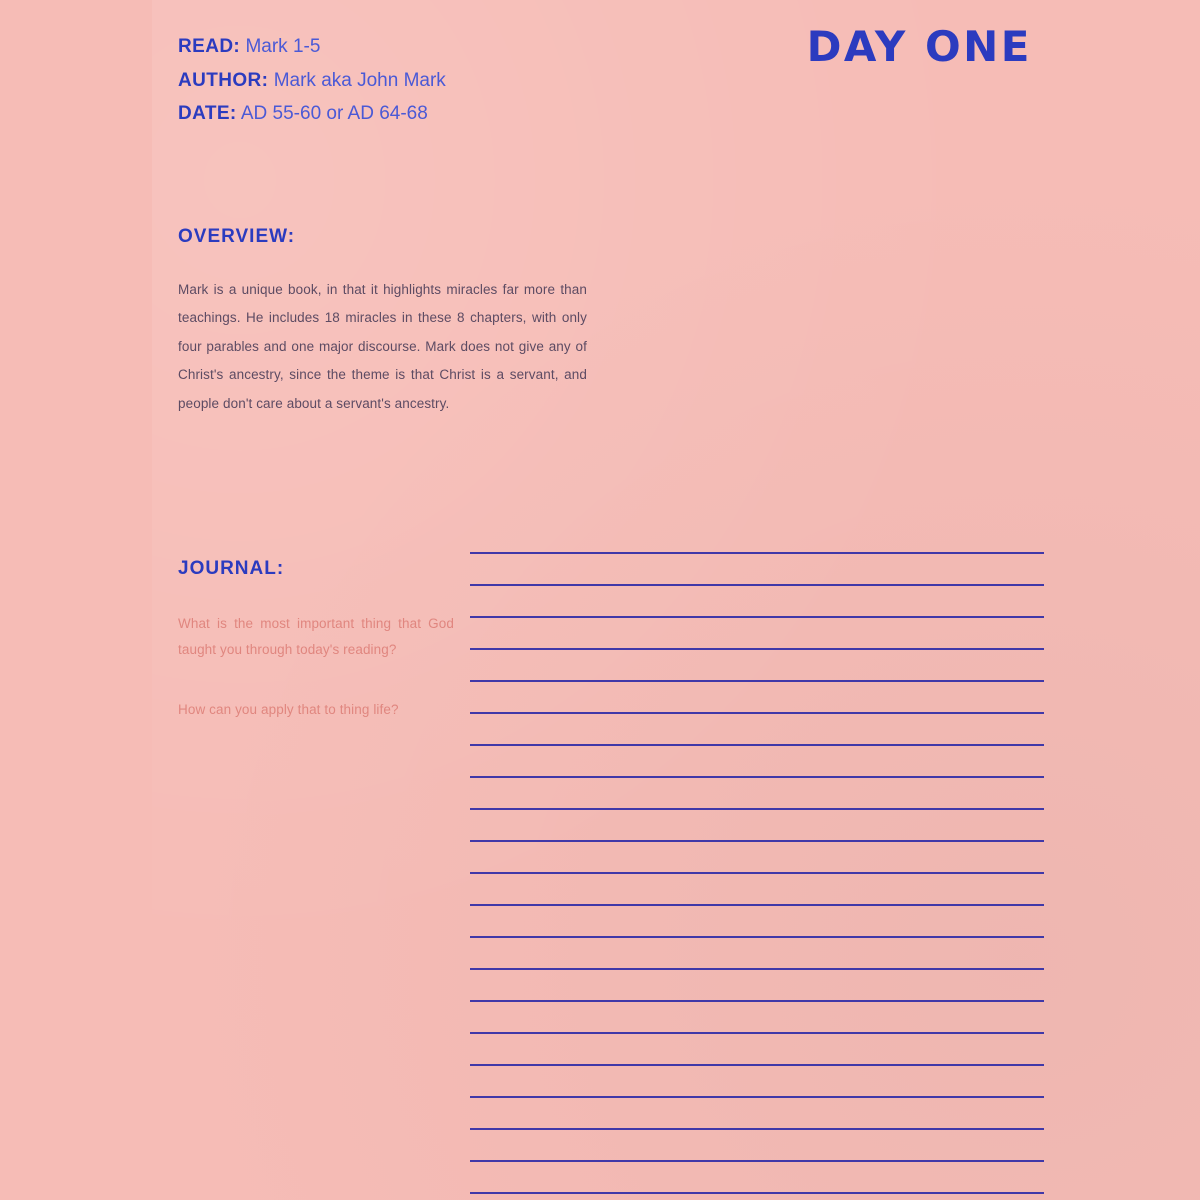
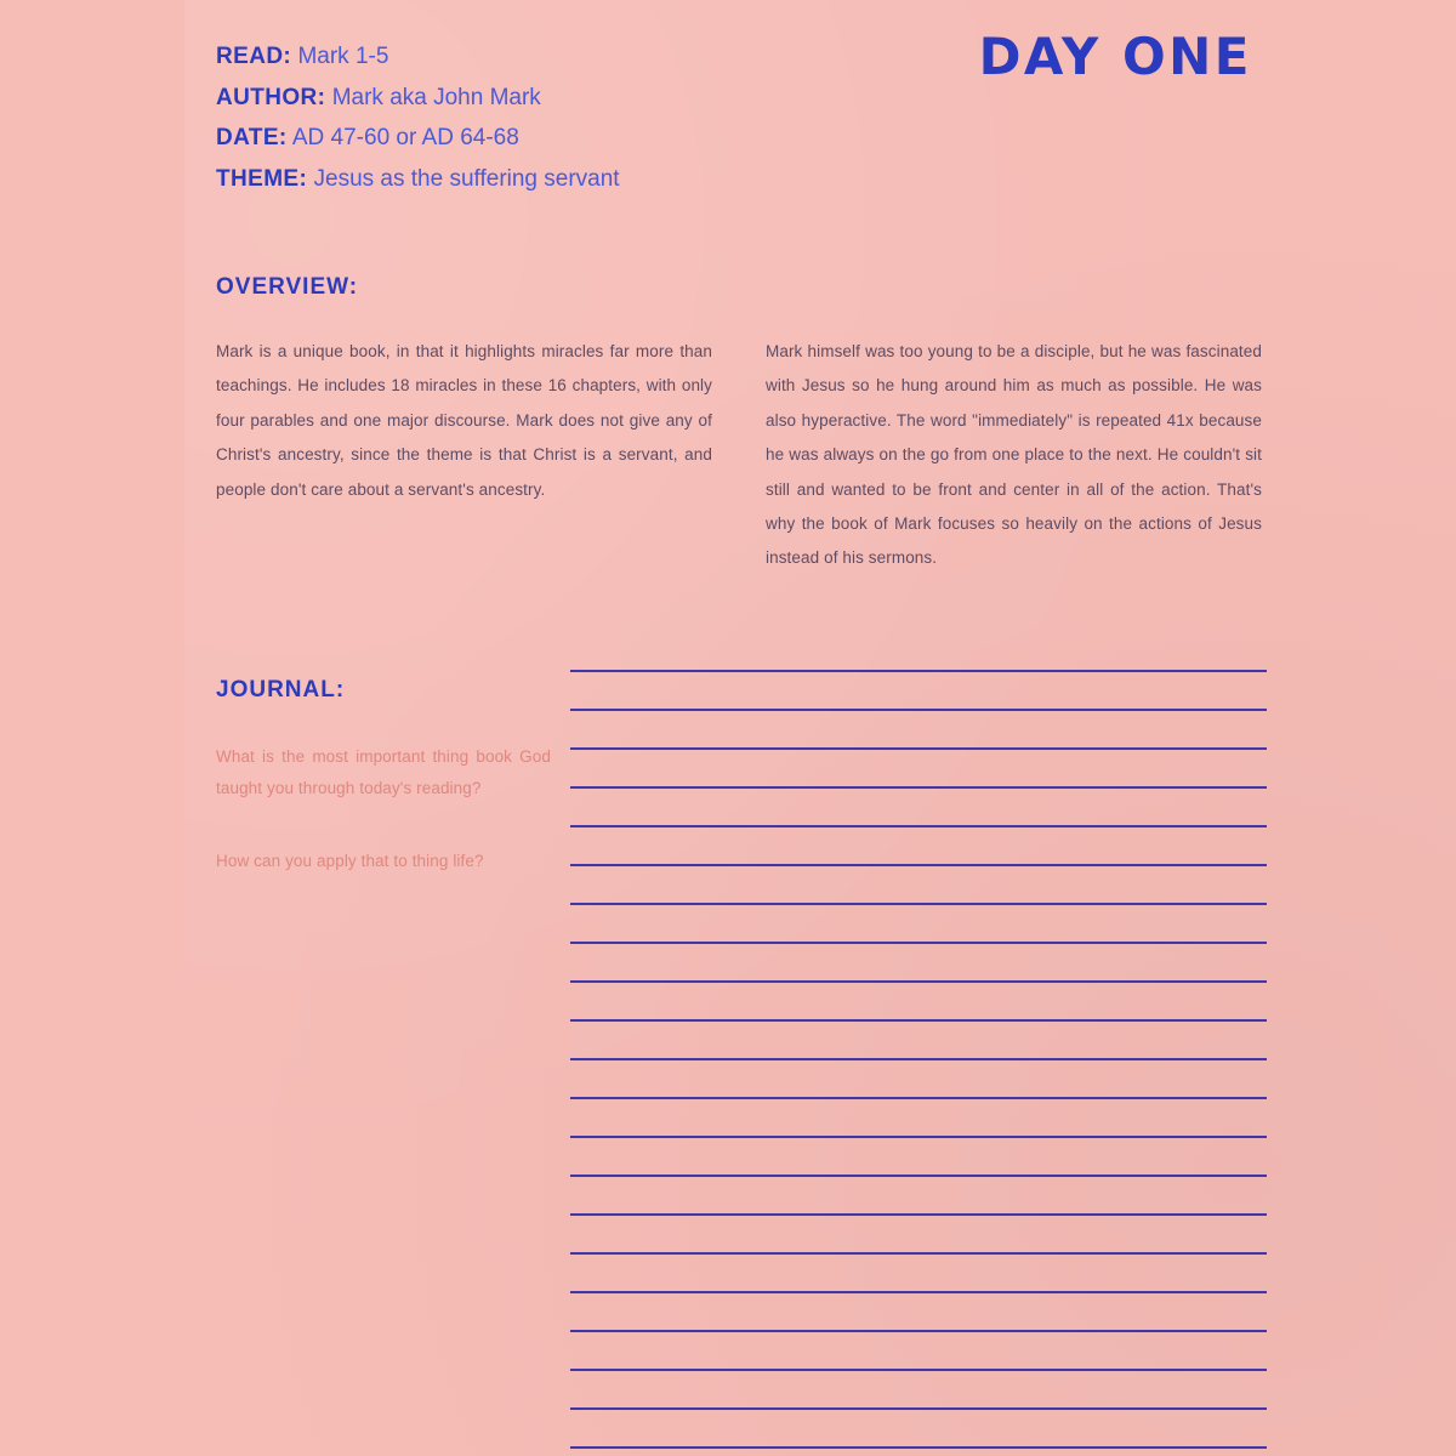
  DAY ONE
  READ: Mark 1-5
  AUTHOR: Mark aka John Mark
- DATE: AD 55-60 or AD 64-68
+ DATE: AD 47-60 or AD 64-68
+ THEME: Jesus as the suffering servant
  OVERVIEW:
- Mark is a unique book, in that it highlights miracles far more than teachings. He includes 18 miracles in these 8 chapters, with only four parables and one major discourse. Mark does not give any of Christ's ancestry, since the theme is that Christ is a servant, and people don't care about a servant's ancestry.
+ Mark is a unique book, in that it highlights miracles far more than teachings. He includes 18 miracles in these 16 chapters, with only four parables and one major discourse. Mark does not give any of Christ's ancestry, since the theme is that Christ is a servant, and people don't care about a servant's ancestry.
+ Mark himself was too young to be a disciple, but he was fascinated with Jesus so he hung around him as much as possible. He was also hyperactive. The word "immediately" is repeated 41x because he was always on the go from one place to the next. He couldn't sit still and wanted to be front and center in all of the action. That's why the book of Mark focuses so heavily on the actions of Jesus instead of his sermons.
  JOURNAL:
- What is the most important thing that God taught you through today's reading?
+ What is the most important thing book God taught you through today's reading?
  How can you apply that to thing life?
